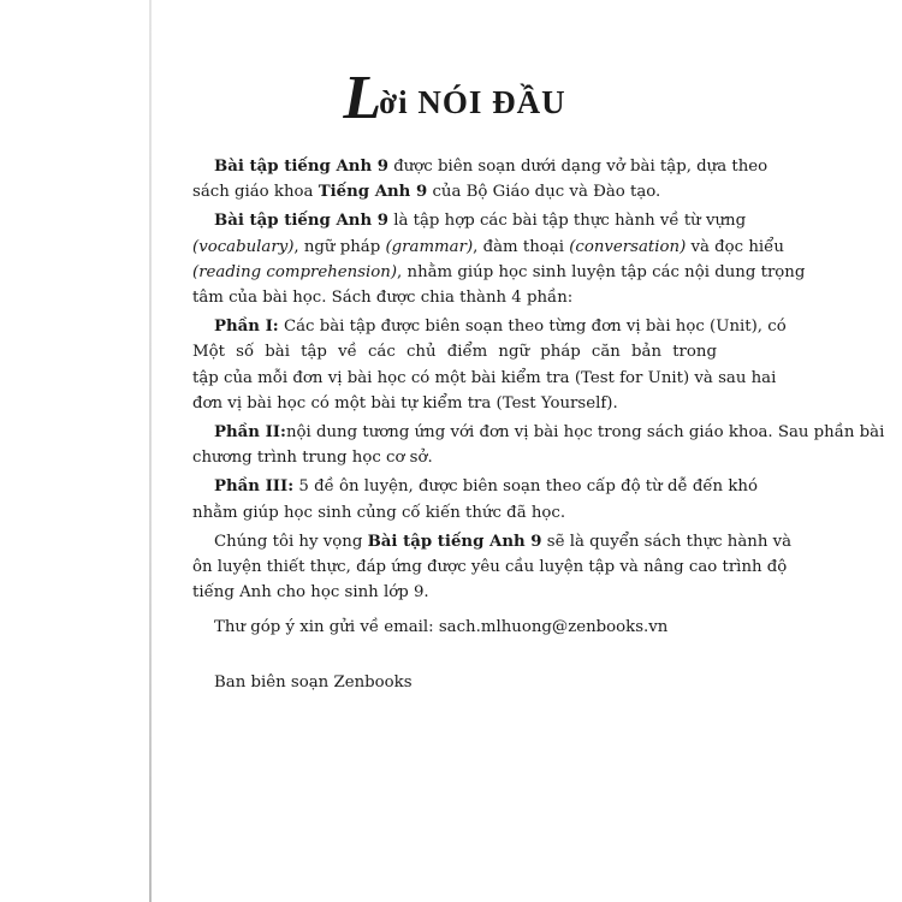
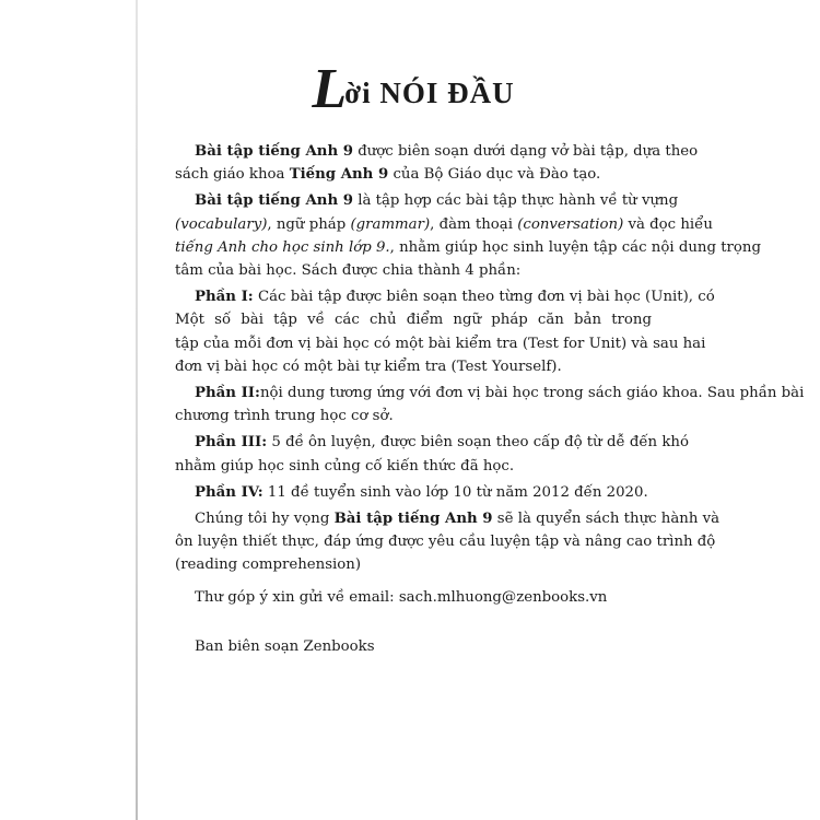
  Lời NÓI ĐẦU
  Bài tập tiếng Anh 9 được biên soạn dưới dạng vở bài tập, dựa theo
  sách giáo khoa Tiếng Anh 9 của Bộ Giáo dục và Đào tạo.
  Bài tập tiếng Anh 9 là tập hợp các bài tập thực hành về từ vựng
  (vocabulary), ngữ pháp (grammar), đàm thoại (conversation) và đọc hiểu
- (reading comprehension), nhằm giúp học sinh luyện tập các nội dung trọng
+ tiếng Anh cho học sinh lớp 9., nhằm giúp học sinh luyện tập các nội dung trọng
  tâm của bài học. Sách được chia thành 4 phần:
  Phần I: Các bài tập được biên soạn theo từng đơn vị bài học (Unit), có
  Một số bài tập về các chủ điểm ngữ pháp căn bản trong
  tập của mỗi đơn vị bài học có một bài kiểm tra (Test for Unit) và sau hai
  đơn vị bài học có một bài tự kiểm tra (Test Yourself).
  Phần II:nội dung tương ứng với đơn vị bài học trong sách giáo khoa. Sau phần bài
  chương trình trung học cơ sở.
  Phần III: 5 đề ôn luyện, được biên soạn theo cấp độ từ dễ đến khó
  nhằm giúp học sinh củng cố kiến thức đã học.
+ Phần IV: 11 đề tuyển sinh vào lớp 10 từ năm 2012 đến 2020.
  Chúng tôi hy vọng Bài tập tiếng Anh 9 sẽ là quyển sách thực hành và
  ôn luyện thiết thực, đáp ứng được yêu cầu luyện tập và nâng cao trình độ
- tiếng Anh cho học sinh lớp 9.
+ (reading comprehension)
  Thư góp ý xin gửi về email: sach.mlhuong@zenbooks.vn
  Ban biên soạn Zenbooks
